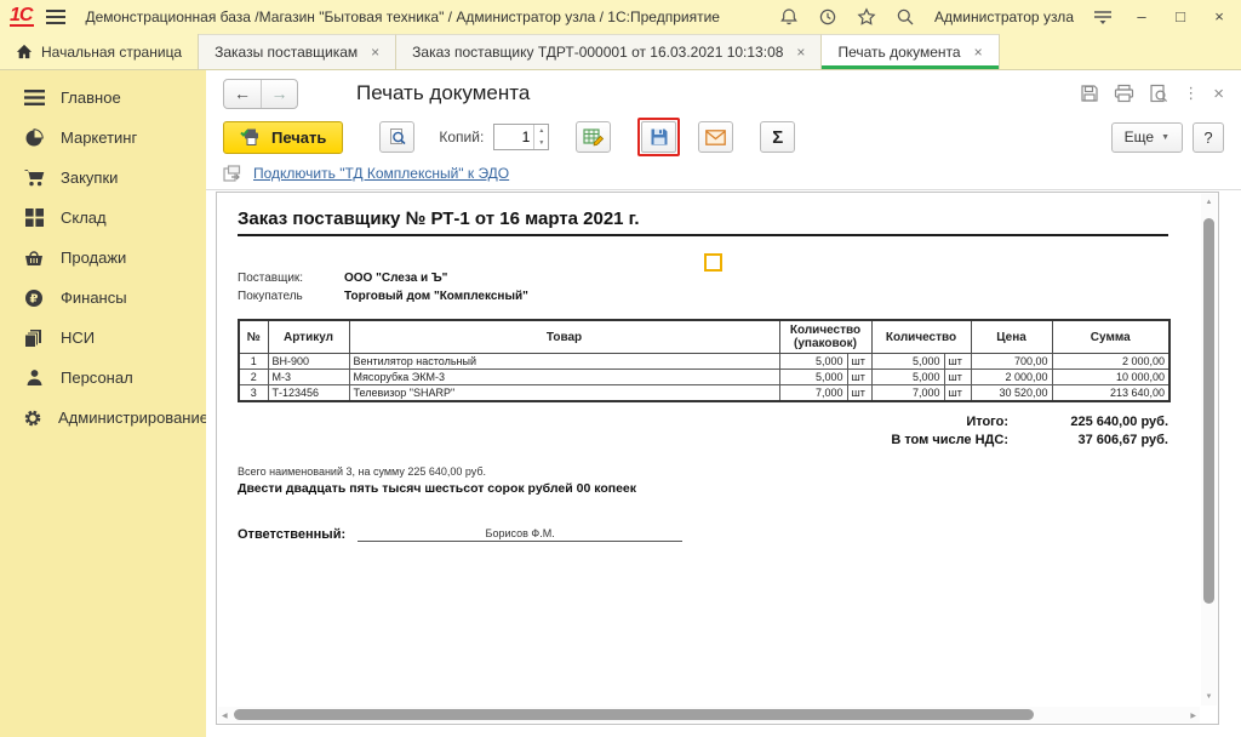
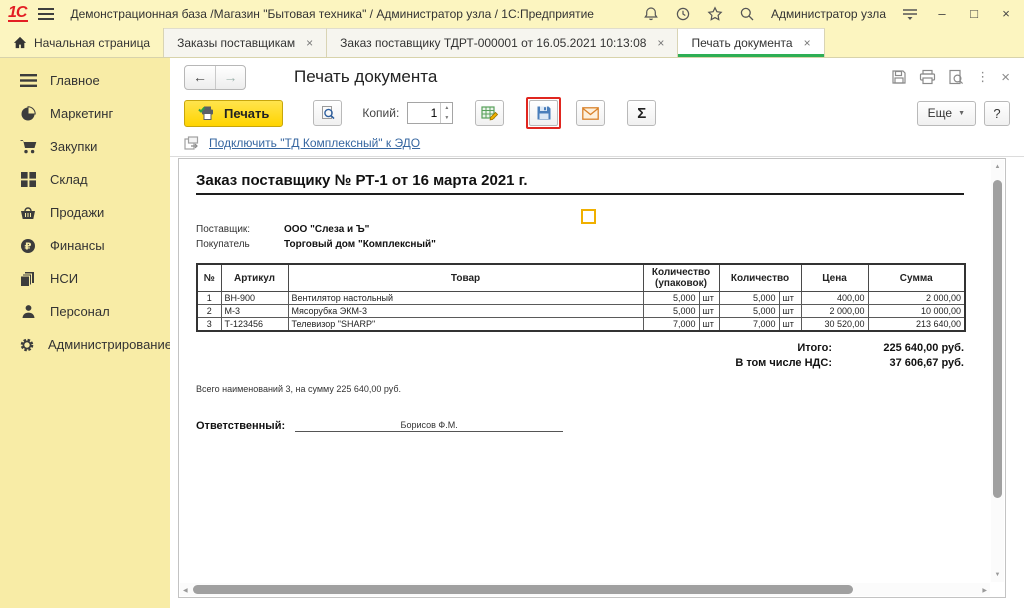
  1С
  Демонстрационная база /Магазин "Бытовая техника" / Администратор узла / 1С:Предприятие
  Администратор узла
  –
  □
  ×
  Начальная страница
  Заказы поставщикам
  ×
- Заказ поставщику ТДРТ-000001 от 16.03.2021 10:13:08
+ Заказ поставщику ТДРТ-000001 от 16.05.2021 10:13:08
  ×
  Печать документа
  ×
  Главное
  Маркетинг
  Закупки
  Склад
  Продажи
  ₽
  Финансы
  НСИ
  Персонал
  Администрирование
  ←
  →
  Печать документа
  ⋮
  ×
  Печать
  Копий:
  1
  Σ
  Еще
  ?
  Подключить "ТД Комплексный" к ЭДО
  Заказ поставщику № РТ-1 от 16 марта 2021 г.
  Поставщик:
  ООО "Слеза и Ъ"
  Покупатель
  Торговый дом "Комплексный"
  №	Артикул	Товар	Количество (упаковок)	Количество	Цена	Сумма
- 1	ВН-900	Вентилятор настольный	5,000	шт	5,000	шт	700,00	2 000,00
+ 1	ВН-900	Вентилятор настольный	5,000	шт	5,000	шт	400,00	2 000,00
  2	М-3	Мясорубка ЭКМ-3	5,000	шт	5,000	шт	2 000,00	10 000,00
  3	Т-123456	Телевизор "SHARP"	7,000	шт	7,000	шт	30 520,00	213 640,00
  Итого:
  225 640,00 руб.
  В том числе НДС:
  37 606,67 руб.
  Всего наименований 3, на сумму 225 640,00 руб.
- Двести двадцать пять тысяч шестьсот сорок рублей 00 копеек
  Ответственный:
  Борисов Ф.М.
